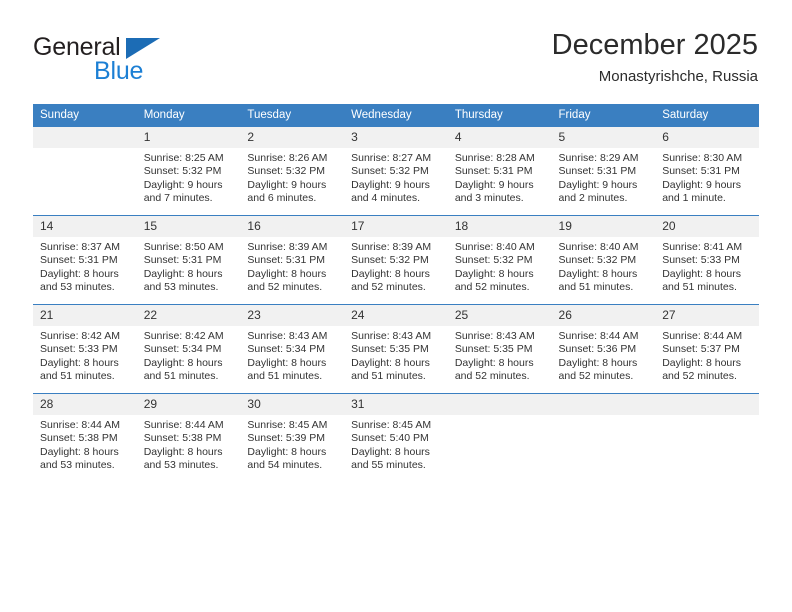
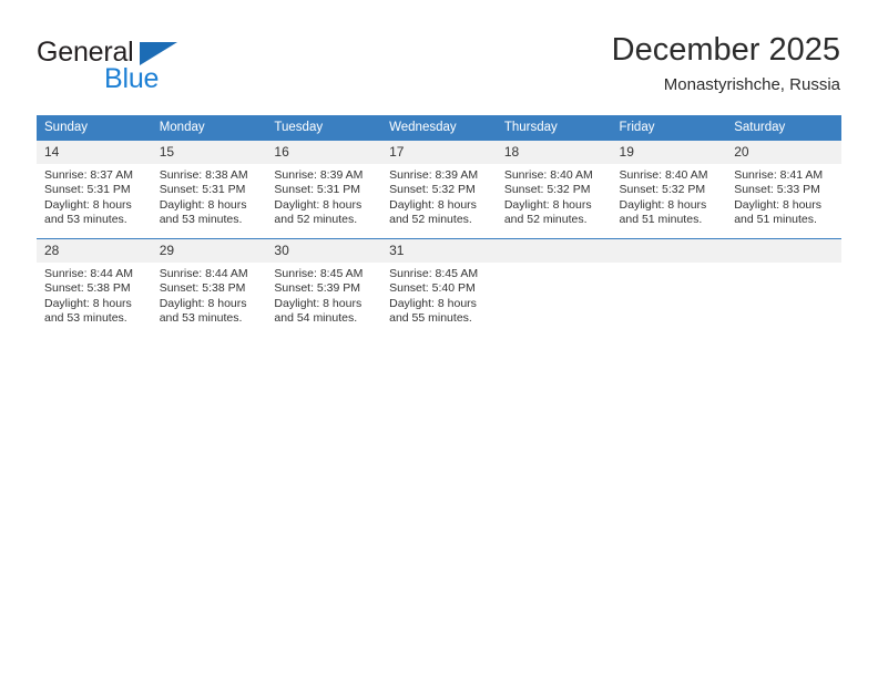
  General
  Blue
  December 2025
  Monastyrishche, Russia
  Sunday	Monday	Tuesday	Wednesday	Thursday	Friday	Saturday
- 	1Sunrise: 8:25 AMSunset: 5:32 PMDaylight: 9 hoursand 7 minutes.	2Sunrise: 8:26 AMSunset: 5:32 PMDaylight: 9 hoursand 6 minutes.	3Sunrise: 8:27 AMSunset: 5:32 PMDaylight: 9 hoursand 4 minutes.	4Sunrise: 8:28 AMSunset: 5:31 PMDaylight: 9 hoursand 3 minutes.	5Sunrise: 8:29 AMSunset: 5:31 PMDaylight: 9 hoursand 2 minutes.	6Sunrise: 8:30 AMSunset: 5:31 PMDaylight: 9 hoursand 1 minute.
- 14Sunrise: 8:37 AMSunset: 5:31 PMDaylight: 8 hoursand 53 minutes.	15Sunrise: 8:50 AMSunset: 5:31 PMDaylight: 8 hoursand 53 minutes.	16Sunrise: 8:39 AMSunset: 5:31 PMDaylight: 8 hoursand 52 minutes.	17Sunrise: 8:39 AMSunset: 5:32 PMDaylight: 8 hoursand 52 minutes.	18Sunrise: 8:40 AMSunset: 5:32 PMDaylight: 8 hoursand 52 minutes.	19Sunrise: 8:40 AMSunset: 5:32 PMDaylight: 8 hoursand 51 minutes.	20Sunrise: 8:41 AMSunset: 5:33 PMDaylight: 8 hoursand 51 minutes.
+ 14Sunrise: 8:37 AMSunset: 5:31 PMDaylight: 8 hoursand 53 minutes.	15Sunrise: 8:38 AMSunset: 5:31 PMDaylight: 8 hoursand 53 minutes.	16Sunrise: 8:39 AMSunset: 5:31 PMDaylight: 8 hoursand 52 minutes.	17Sunrise: 8:39 AMSunset: 5:32 PMDaylight: 8 hoursand 52 minutes.	18Sunrise: 8:40 AMSunset: 5:32 PMDaylight: 8 hoursand 52 minutes.	19Sunrise: 8:40 AMSunset: 5:32 PMDaylight: 8 hoursand 51 minutes.	20Sunrise: 8:41 AMSunset: 5:33 PMDaylight: 8 hoursand 51 minutes.
- 21Sunrise: 8:42 AMSunset: 5:33 PMDaylight: 8 hoursand 51 minutes.	22Sunrise: 8:42 AMSunset: 5:34 PMDaylight: 8 hoursand 51 minutes.	23Sunrise: 8:43 AMSunset: 5:34 PMDaylight: 8 hoursand 51 minutes.	24Sunrise: 8:43 AMSunset: 5:35 PMDaylight: 8 hoursand 51 minutes.	25Sunrise: 8:43 AMSunset: 5:35 PMDaylight: 8 hoursand 52 minutes.	26Sunrise: 8:44 AMSunset: 5:36 PMDaylight: 8 hoursand 52 minutes.	27Sunrise: 8:44 AMSunset: 5:37 PMDaylight: 8 hoursand 52 minutes.
  28Sunrise: 8:44 AMSunset: 5:38 PMDaylight: 8 hoursand 53 minutes.	29Sunrise: 8:44 AMSunset: 5:38 PMDaylight: 8 hoursand 53 minutes.	30Sunrise: 8:45 AMSunset: 5:39 PMDaylight: 8 hoursand 54 minutes.	31Sunrise: 8:45 AMSunset: 5:40 PMDaylight: 8 hoursand 55 minutes.
